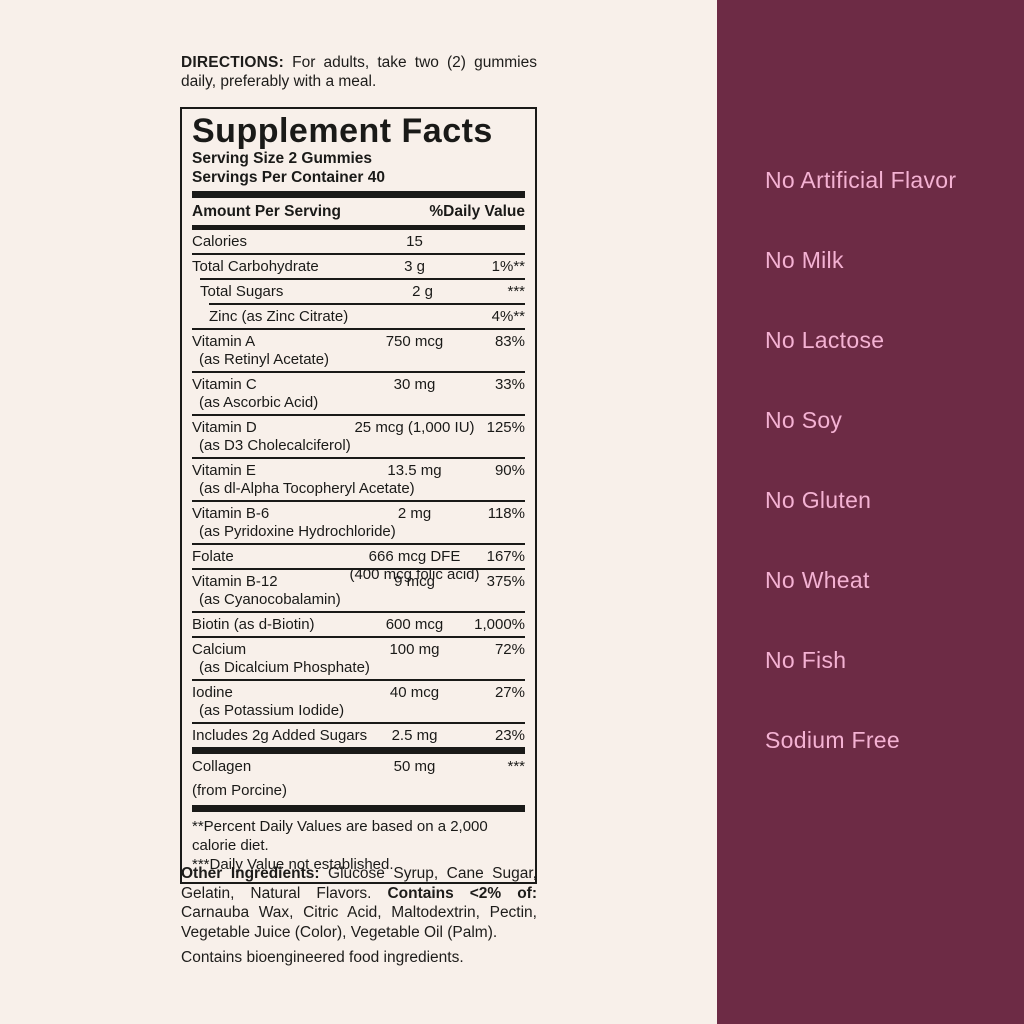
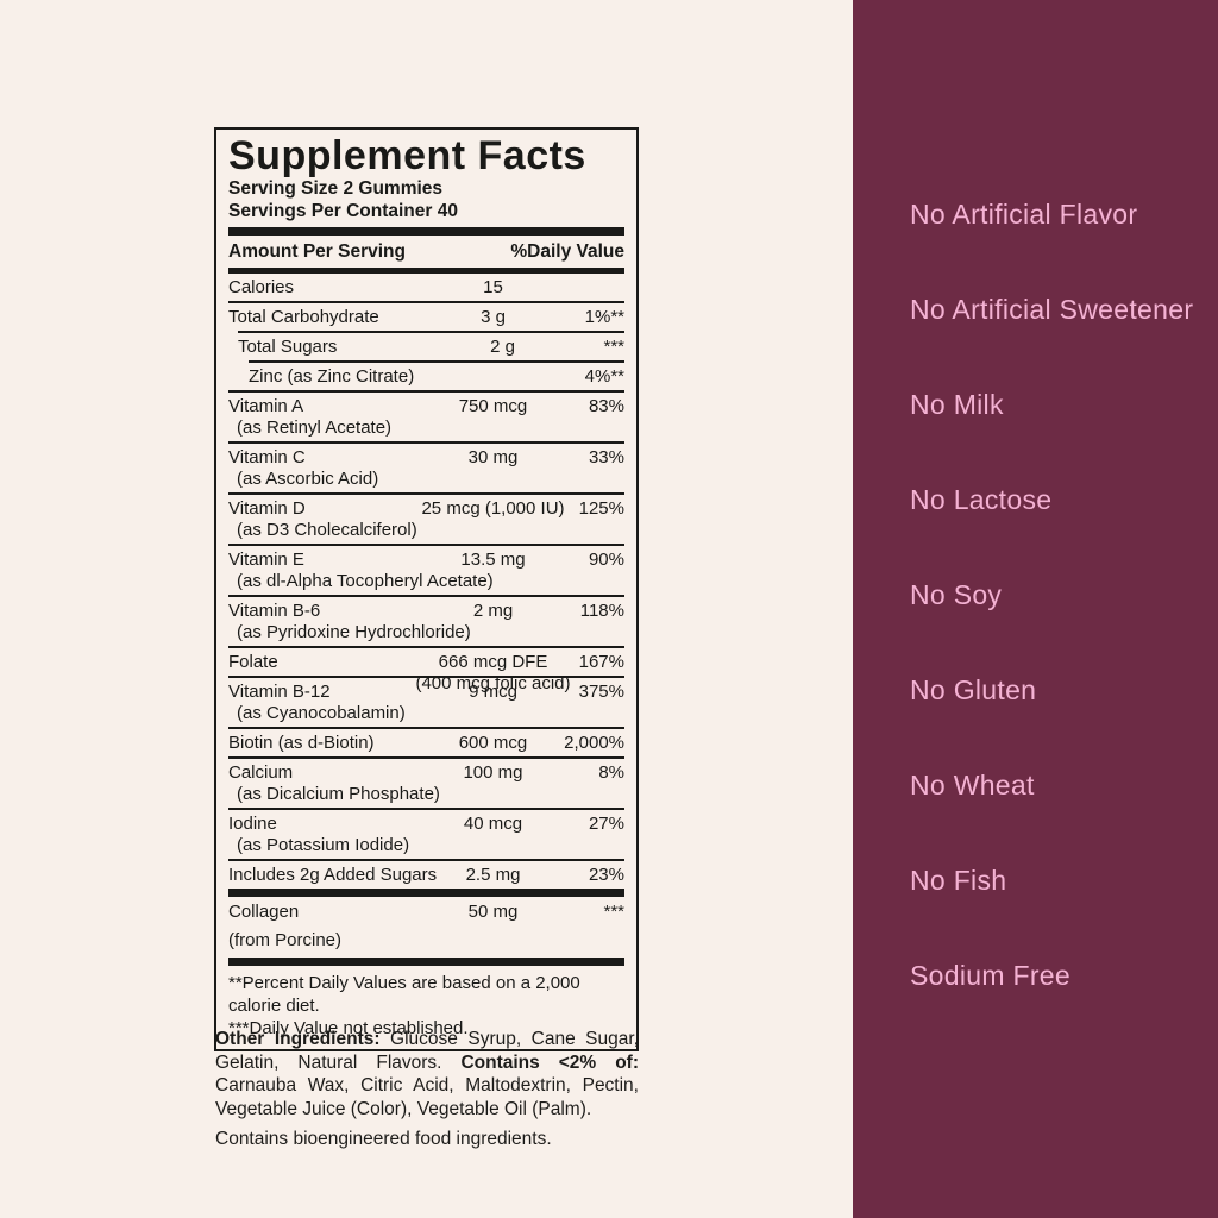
- DIRECTIONS: For adults, take two (2) gummies daily, preferably with a meal.
  Supplement Facts
  Serving Size 2 Gummies
  Servings Per Container 40
  Amount Per Serving
  %Daily Value
  Calories
  15
  Total Carbohydrate
  3 g
  1%**
  Total Sugars
  2 g
  ***
  Zinc (as Zinc Citrate)
  4%**
  Vitamin A
  (as Retinyl Acetate)
  750 mcg
  83%
  Vitamin C
  (as Ascorbic Acid)
  30 mg
  33%
  Vitamin D
  (as D3 Cholecalciferol)
  25 mcg (1,000 IU)
  125%
  Vitamin E
  (as dl-Alpha Tocopheryl Acetate)
  13.5 mg
  90%
  Vitamin B-6
  (as Pyridoxine Hydrochloride)
  2 mg
  118%
  Folate
  666 mcg DFE
  (400 mcg folic acid)
  167%
  Vitamin B-12
  (as Cyanocobalamin)
  9 mcg
  375%
  Biotin (as d-Biotin)
  600 mcg
- 1,000%
+ 2,000%
  Calcium
  (as Dicalcium Phosphate)
  100 mg
- 72%
+ 8%
  Iodine
  (as Potassium Iodide)
  40 mcg
  27%
  Includes 2g Added Sugars
  2.5 mg
  23%
  Collagen
  (from Porcine)
  50 mg
  ***
  **Percent Daily Values are based on a 2,000 calorie diet.
  ***Daily Value not established.
  Other Ingredients: Glucose Syrup, Cane Sugar, Gelatin, Natural Flavors. Contains <2% of: Carnauba Wax, Citric Acid, Maltodextrin, Pectin, Vegetable Juice (Color), Vegetable Oil (Palm).
  Contains bioengineered food ingredients.
  No Artificial Flavor
+ No Artificial Sweetener
  No Milk
  No Lactose
  No Soy
  No Gluten
  No Wheat
  No Fish
  Sodium Free
